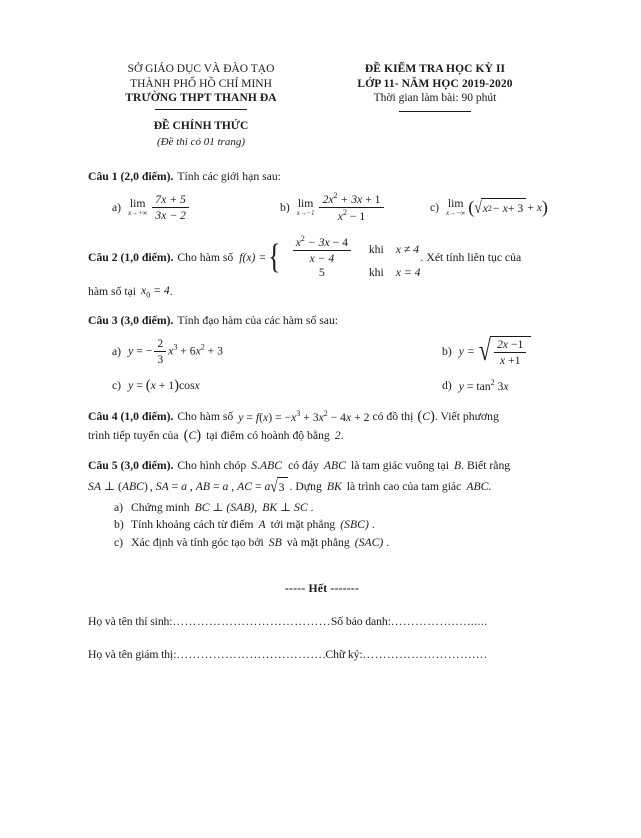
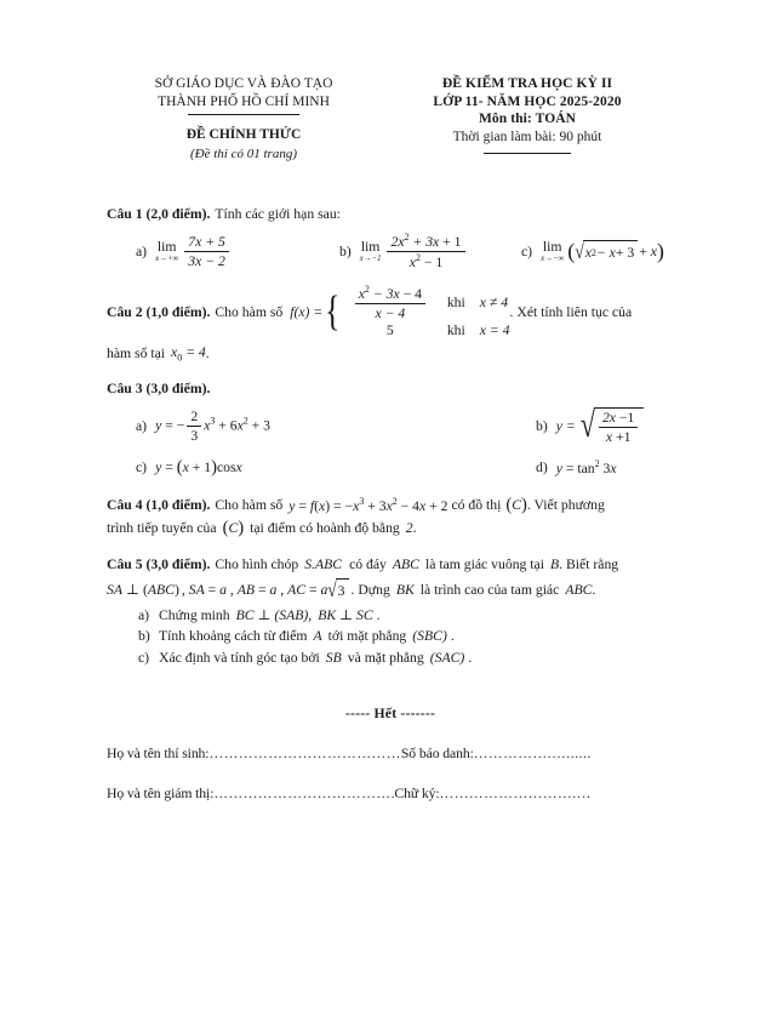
  SỞ GIÁO DỤC VÀ ĐÀO TẠO
  THÀNH PHỐ HỒ CHÍ MINH
- TRƯỜNG THPT THANH ĐA
  ĐỀ CHÍNH THỨC
  (Đề thi có 01 trang)
  ĐỀ KIỂM TRA HỌC KỲ II
- LỚP 11- NĂM HỌC 2019-2020
+ LỚP 11- NĂM HỌC 2025-2020
+ Môn thi: TOÁN
  Thời gian làm bài: 90 phút
  Câu 1 (2,0 điểm).
  Tính các giới hạn sau:
  a)
  lim
  7x + 5
  3x − 2
  b)
  lim
  2x2 + 3x + 1
  x2 − 1
  c)
  lim
  (
  √
  x
  2
  − x
  + 3
  + x
  )
  Câu 2 (1,0 điểm).
  Cho hàm số
  f(x) =
  {
  x2 − 3x − 4
  x − 4
  khi
  x ≠ 4
  5
  khi
  x = 4
  . Xét tính liên tục của
  hàm số tại
  x0 = 4
  .
  Câu 3 (3,0 điểm).
- Tính đạo hàm của các hàm số sau:
  a)
  y = −
  2
  3
  x3 + 6x2 + 3
  b)
  y =
  √
  2x −1
  x +1
  c)
  y = (x + 1)cosx
  d)
  y = tan2 3x
  Câu 4 (1,0 điểm).
  Cho hàm số
  y = f(x) = −x3 + 3x2 − 4x + 2
  có đồ thị
  (C)
  . Viết phương
  trình tiếp tuyến của
  (C)
  tại điểm có hoành độ bằng
  2
  .
  Câu 5 (3,0 điểm).
  Cho hình chóp
  S.ABC
  có đáy
  ABC
  là tam giác vuông tại
  B
  . Biết rằng
  SA
  ⊥
  (ABC)
  , SA = a , AB = a , AC = a
  √
  3
  . Dựng
  BK
  là trình cao của tam giác
  ABC
  .
  a)
  Chứng minh
  BC ⊥ (SAB)
  ,
  BK ⊥ SC
  .
  b)
  Tính khoảng cách từ điểm
  A
  tới mặt phẳng
  (SBC)
  .
  c)
  Xác định và tính góc tạo bởi
  SB
  và mặt phẳng
  (SAC)
  .
  ----- Hết -------
  Họ và tên thí sinh:…………………………………Số báo danh:…………….…......
  Họ và tên giám thị:……………………………….Chữ ký:……………………….…
